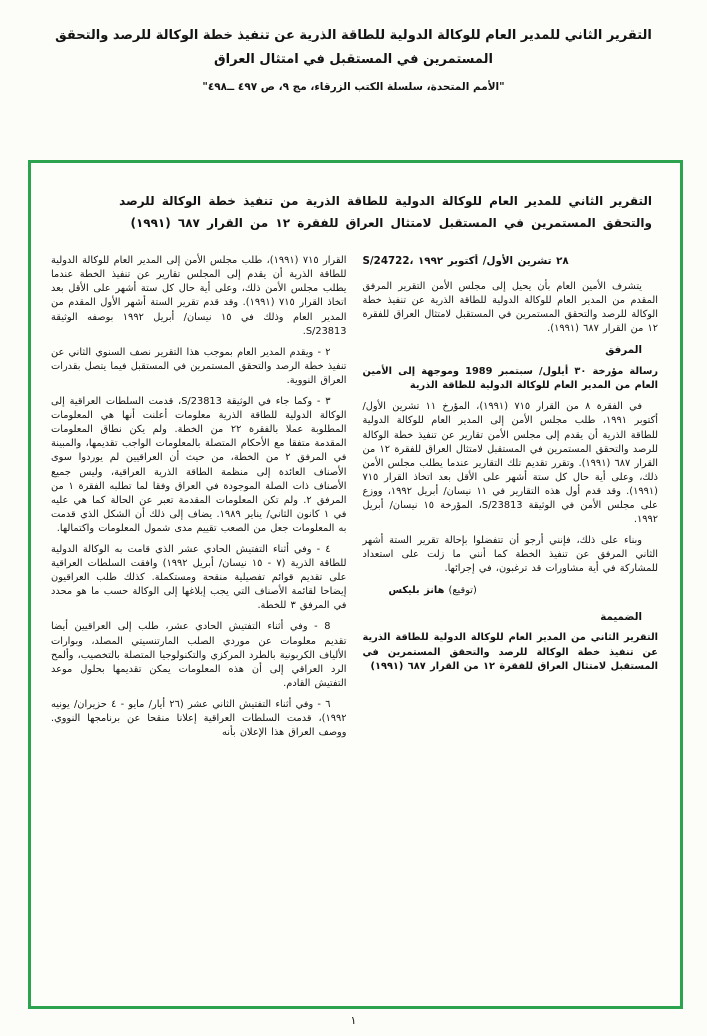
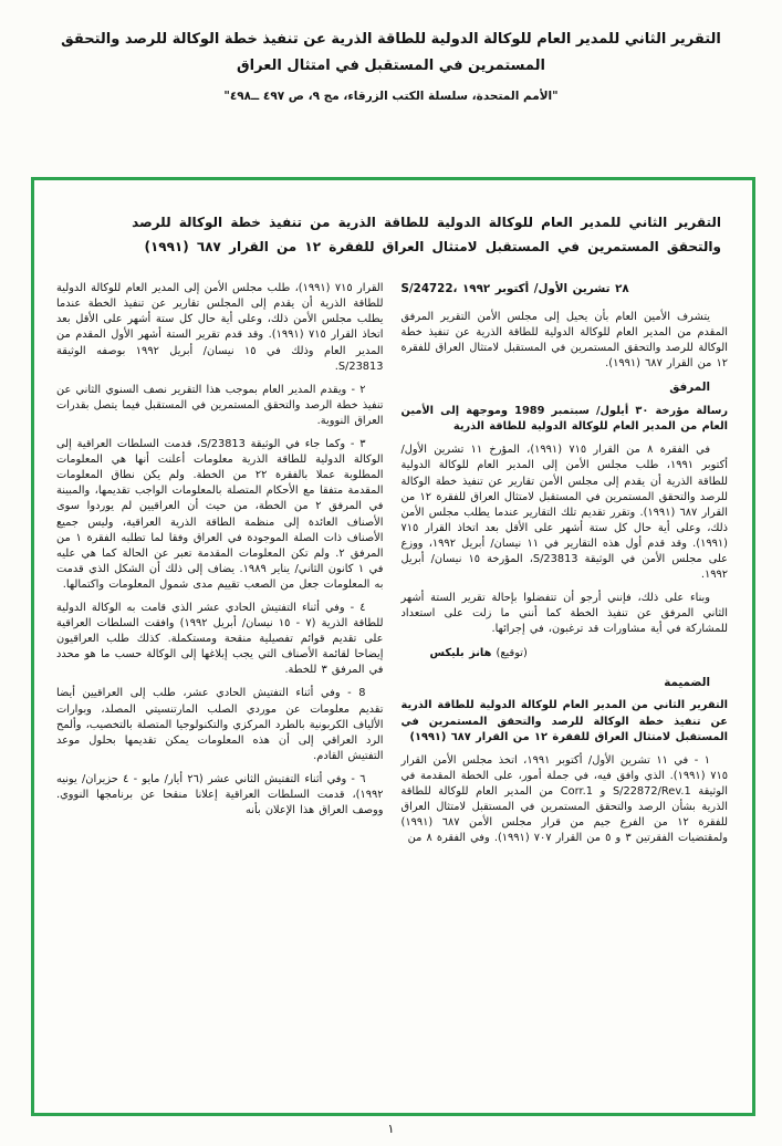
  التقرير الثاني للمدير العام للوكالة الدولية للطاقة الذرية عن تنفيذ خطة الوكالة للرصد والتحقق
  المستمرين في المستقبل في امتثال العراق
  "الأمم المتحدة، سلسلة الكتب الزرقاء، مج ٩، ص ٤٩٧ ــ٤٩٨"
  التقرير الثاني للمدير العام للوكالة الدولية للطاقة الذرية من تنفيذ خطة الوكالة للرصد والتحقق المستمرين في المستقبل لامتثال العراق للفقرة ١٢ من القرار ٦٨٧ (١٩٩١)
  S/24722، ٢٨ تشرين الأول/ أكتوبر ١٩٩٢
  يتشرف الأمين العام بأن يحيل إلى مجلس الأمن التقرير المرفق المقدم من المدير العام للوكالة الدولية للطاقة الذرية عن تنفيذ خطة الوكالة للرصد والتحقق المستمرين في المستقبل لامتثال العراق للفقرة ١٢ من القرار ٦٨٧ (١٩٩١).
  المرفق
  رسالة مؤرخة ٣٠ أيلول/ سبتمبر 1989 وموجهة إلى الأمين العام من المدير العام للوكالة الدولية للطاقة الذرية
  في الفقرة ٨ من القرار ٧١٥ (١٩٩١)، المؤرخ ١١ تشرين الأول/ أكتوبر ١٩٩١، طلب مجلس الأمن إلى المدير العام للوكالة الدولية للطاقة الذرية أن يقدم إلى مجلس الأمن تقارير عن تنفيذ خطة الوكالة للرصد والتحقق المستمرين في المستقبل لامتثال العراق للفقرة ١٢ من القرار ٦٨٧ (١٩٩١). وتقرر تقديم تلك التقارير عندما يطلب مجلس الأمن ذلك، وعلى أية حال كل ستة أشهر على الأقل بعد اتخاذ القرار ٧١٥ (١٩٩١). وقد قدم أول هذه التقارير في ١١ نيسان/ أبريل ١٩٩٢، ووزع على مجلس الأمن في الوثيقة S/23813، المؤرخة ١٥ نيسان/ أبريل ١٩٩٢.
  وبناء على ذلك، فإنني أرجو أن تتفضلوا بإحالة تقرير الستة أشهر الثاني المرفق عن تنفيذ الخطة كما أنني ما زلت على استعداد للمشاركة في أية مشاورات قد ترغبون، في إجرائها.
  (توقيع) هانز بليكس
  الضميمة
  التقرير الثاني من المدير العام للوكالة الدولية للطاقة الذرية عن تنفيذ خطة الوكالة للرصد والتحقق المستمرين في المستقبل لامتثال العراق للفقرة ١٢ من القرار ٦٨٧ (١٩٩١)
+ ١ - في ١١ تشرين الأول/ أكتوبر ١٩٩١، اتخذ مجلس الأمن القرار ٧١٥ (١٩٩١). الذي وافق فيه، في جملة أمور، على الخطة المقدمة في الوثيقة S/22872/Rev.1 و Corr.1 من المدير العام للوكالة للطاقة الذرية بشأن الرصد والتحقق المستمرين في المستقبل لامتثال العراق للفقرة ١٢ من الفرع جيم من قرار مجلس الأمن ٦٨٧ (١٩٩١) ولمقتضيات الفقرتين ٣ و ٥ من القرار ٧٠٧ (١٩٩١). وفي الفقرة ٨ من
  القرار ٧١٥ (١٩٩١)، طلب مجلس الأمن إلى المدير العام للوكالة الدولية للطاقة الذرية أن يقدم إلى المجلس تقارير عن تنفيذ الخطة عندما يطلب مجلس الأمن ذلك، وعلى أية حال كل ستة أشهر على الأقل بعد اتخاذ القرار ٧١٥ (١٩٩١). وقد قدم تقرير الستة أشهر الأول المقدم من المدير العام وذلك في ١٥ نيسان/ أبريل ١٩٩٢ بوصفه الوثيقة S/23813.
  ٢ - ويقدم المدير العام بموجب هذا التقرير نصف السنوي الثاني عن تنفيذ خطة الرصد والتحقق المستمرين في المستقبل فيما يتصل بقدرات العراق النووية.
  ٣ - وكما جاء في الوثيقة S/23813، قدمت السلطات العراقية إلى الوكالة الدولية للطاقة الذرية معلومات أعلنت أنها هي المعلومات المطلوبة عملا بالفقرة ٢٢ من الخطة. ولم يكن نطاق المعلومات المقدمة متفقا مع الأحكام المتصلة بالمعلومات الواجب تقديمها، والمبينة في المرفق ٢ من الخطة، من حيث أن العراقيين لم يوردوا سوى الأصناف العائدة إلى منظمة الطاقة الذرية العراقية، وليس جميع الأصناف ذات الصلة الموجودة في العراق وفقا لما تطلبه الفقرة ١ من المرفق ٢. ولم تكن المعلومات المقدمة تعبر عن الحالة كما هي عليه في ١ كانون الثاني/ يناير ١٩٨٩. يضاف إلى ذلك أن الشكل الذي قدمت به المعلومات جعل من الصعب تقييم مدى شمول المعلومات واكتمالها.
  ٤ - وفي أثناء التفتيش الحادي عشر الذي قامت به الوكالة الدولية للطاقة الذرية (٧ - ١٥ نيسان/ أبريل ١٩٩٢) وافقت السلطات العراقية على تقديم قوائم تفصيلية منقحة ومستكملة. كذلك طلب العراقيون إيضاحا لقائمة الأصناف التي يجب إبلاغها إلى الوكالة حسب ما هو محدد في المرفق ٣ للخطة.
  8 - وفي أثناء التفتيش الحادي عشر، طلب إلى العراقيين أيضا تقديم معلومات عن موردي الصلب المارتنسيتي المصلد، وبوارات الألياف الكربونية بالطرد المركزي والتكنولوجيا المتصلة بالتخصيب، وألمح الرد العراقي إلى أن هذه المعلومات يمكن تقديمها بحلول موعد التفتيش القادم.
  ٦ - وفي أثناء التفتيش الثاني عشر (٢٦ أيار/ مايو - ٤ حزيران/ يونيه ١٩٩٢)، قدمت السلطات العراقية إعلانا منقحا عن برنامجها النووي. ووصف العراق هذا الإعلان بأنه
  ١
